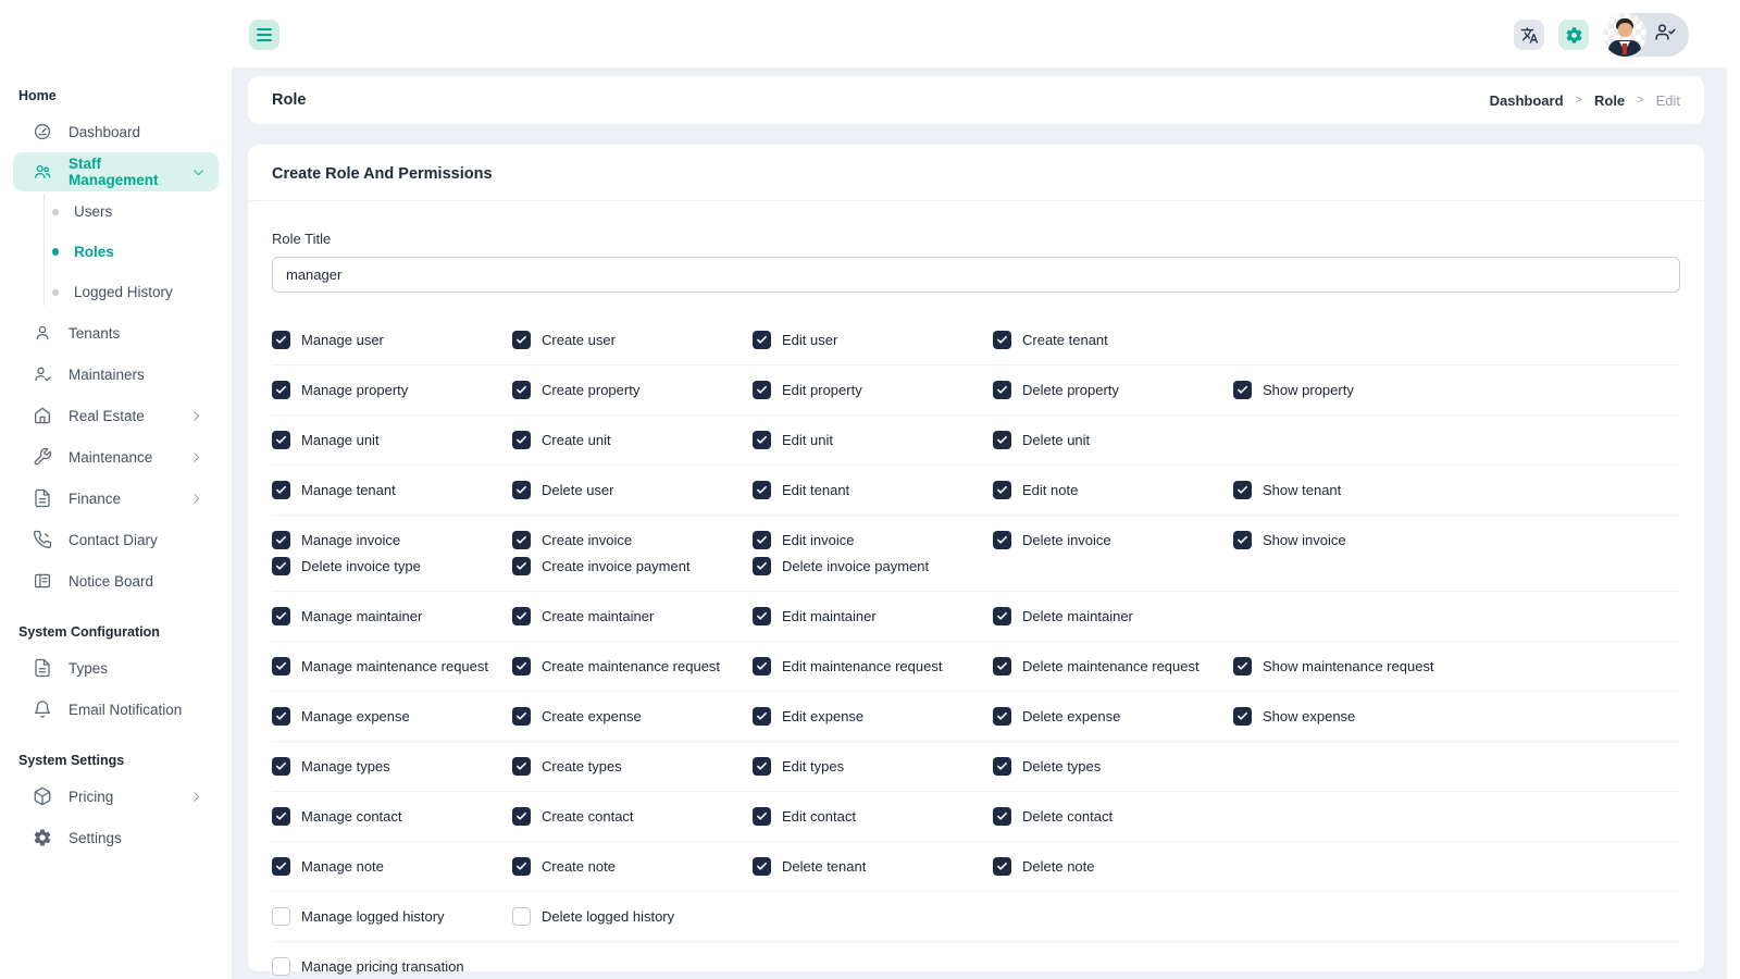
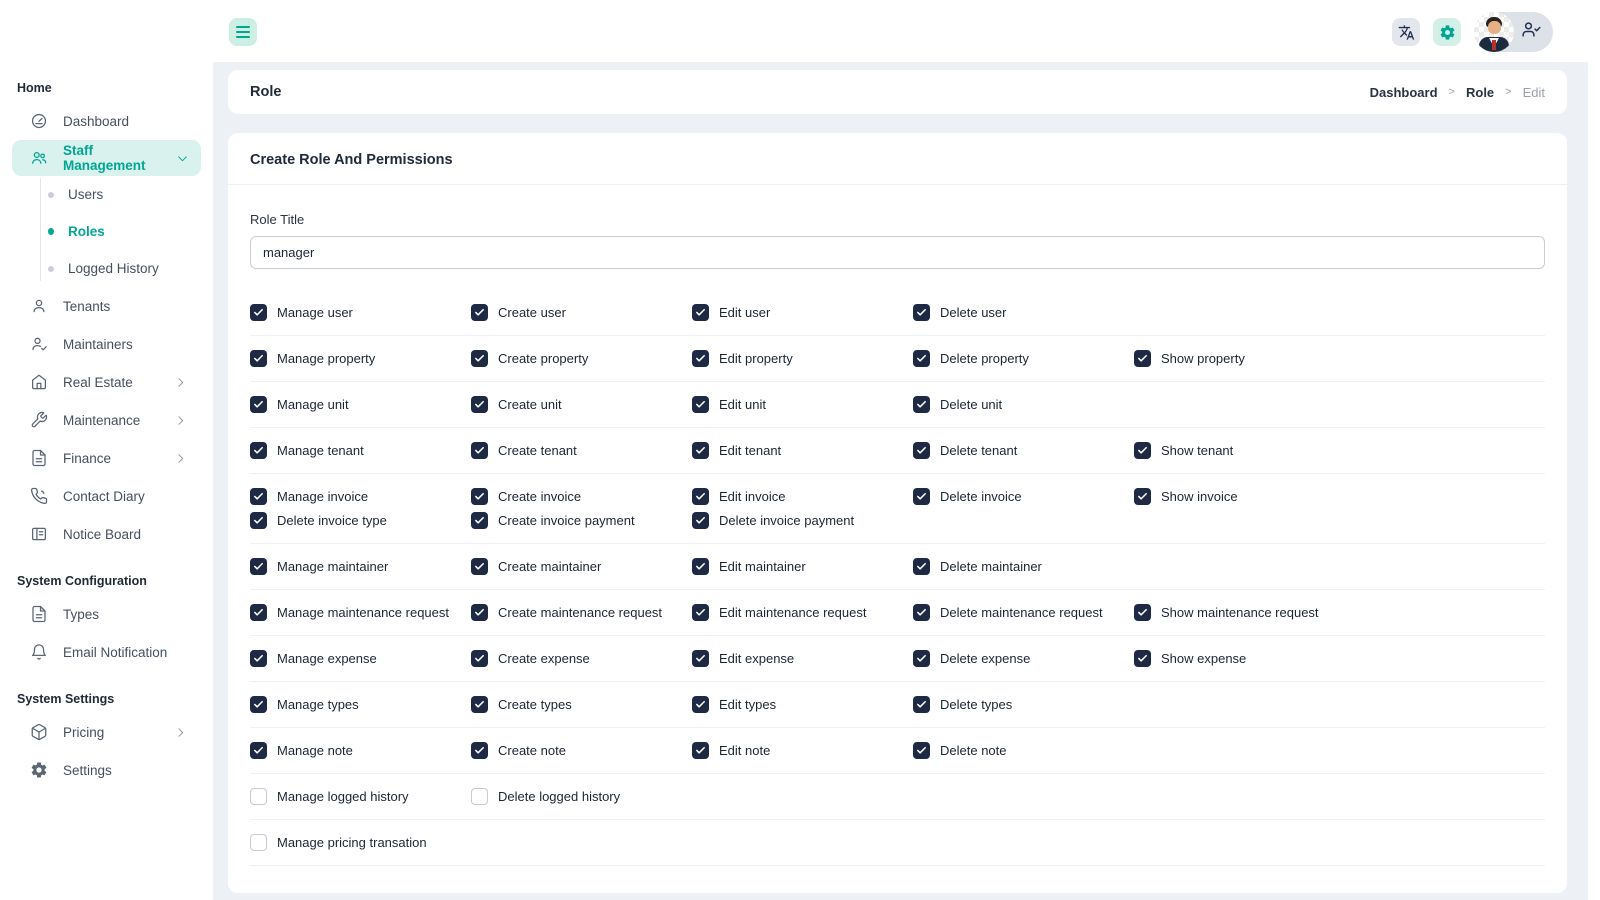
  Home
  Dashboard
  Staff Management
  Users
  Roles
  Logged History
  Tenants
  Maintainers
  Real Estate
  Maintenance
  Finance
  Contact Diary
  Notice Board
  System Configuration
  Types
  Email Notification
  System Settings
  Pricing
  Settings
  Role
  Dashboard
  >
  Role
  >
  Edit
  Create Role And Permissions
  Role Title
  manager
  Manage user
  Create user
  Edit user
- Create tenant
+ Delete user
  Manage property
  Create property
  Edit property
  Delete property
  Show property
  Manage unit
  Create unit
  Edit unit
  Delete unit
  Manage tenant
- Delete user
+ Create tenant
  Edit tenant
- Edit note
+ Delete tenant
  Show tenant
  Manage invoice
  Create invoice
  Edit invoice
  Delete invoice
  Show invoice
  Delete invoice type
  Create invoice payment
  Delete invoice payment
  Manage maintainer
  Create maintainer
  Edit maintainer
  Delete maintainer
  Manage maintenance request
  Create maintenance request
  Edit maintenance request
  Delete maintenance request
  Show maintenance request
  Manage expense
  Create expense
  Edit expense
  Delete expense
  Show expense
  Manage types
  Create types
  Edit types
  Delete types
- Manage contact
- Create contact
- Edit contact
- Delete contact
  Manage note
  Create note
- Delete tenant
+ Edit note
  Delete note
  Manage logged history
  Delete logged history
  Manage pricing transation
